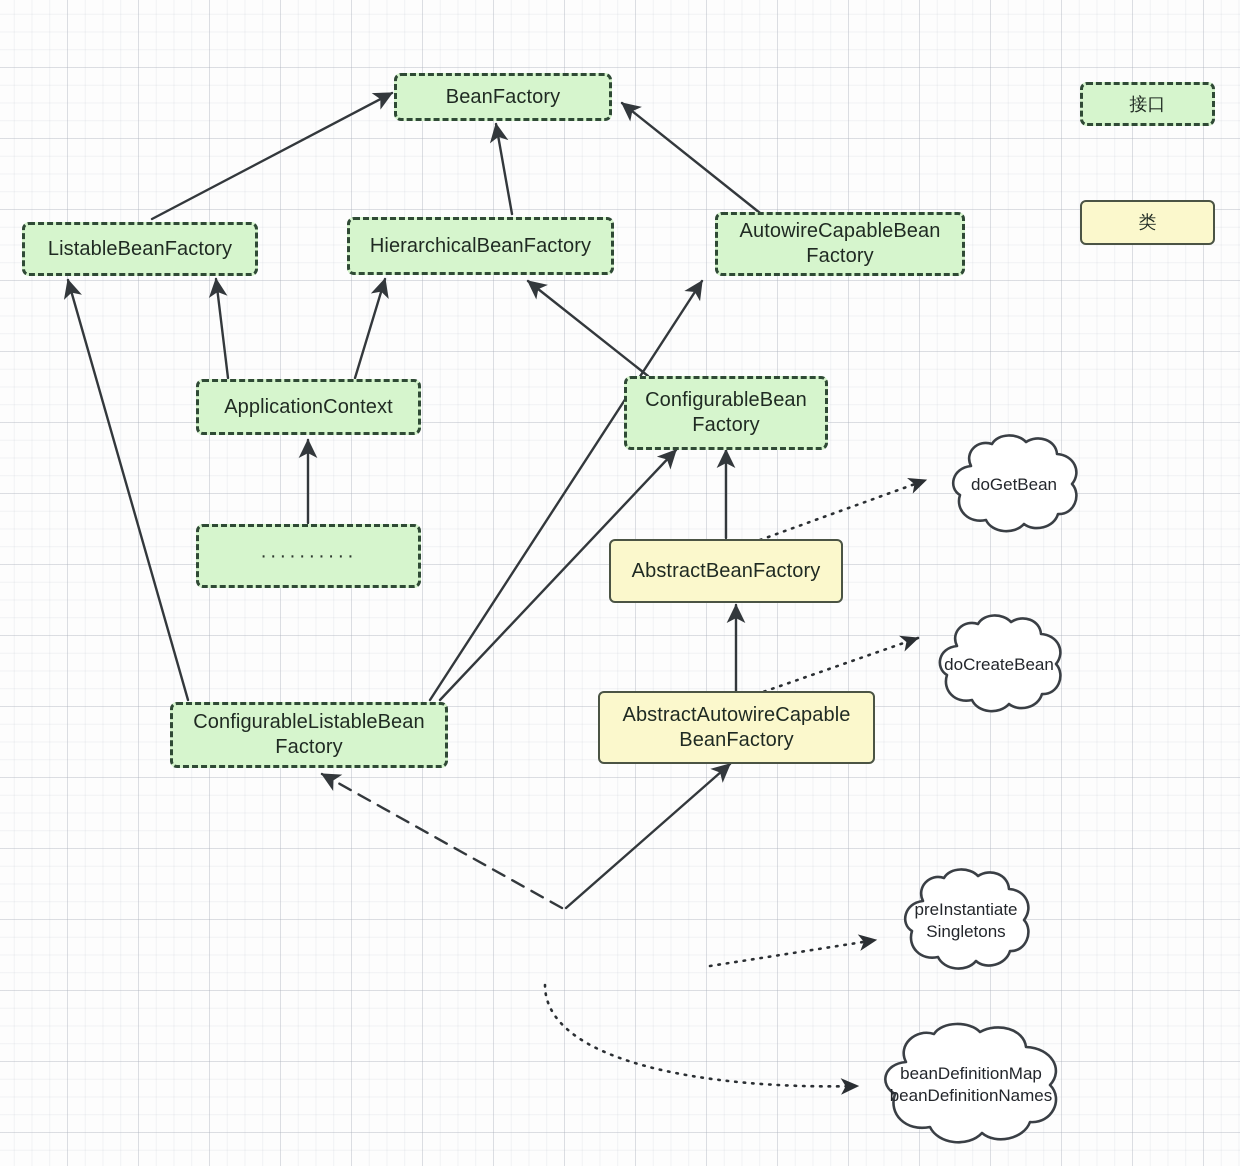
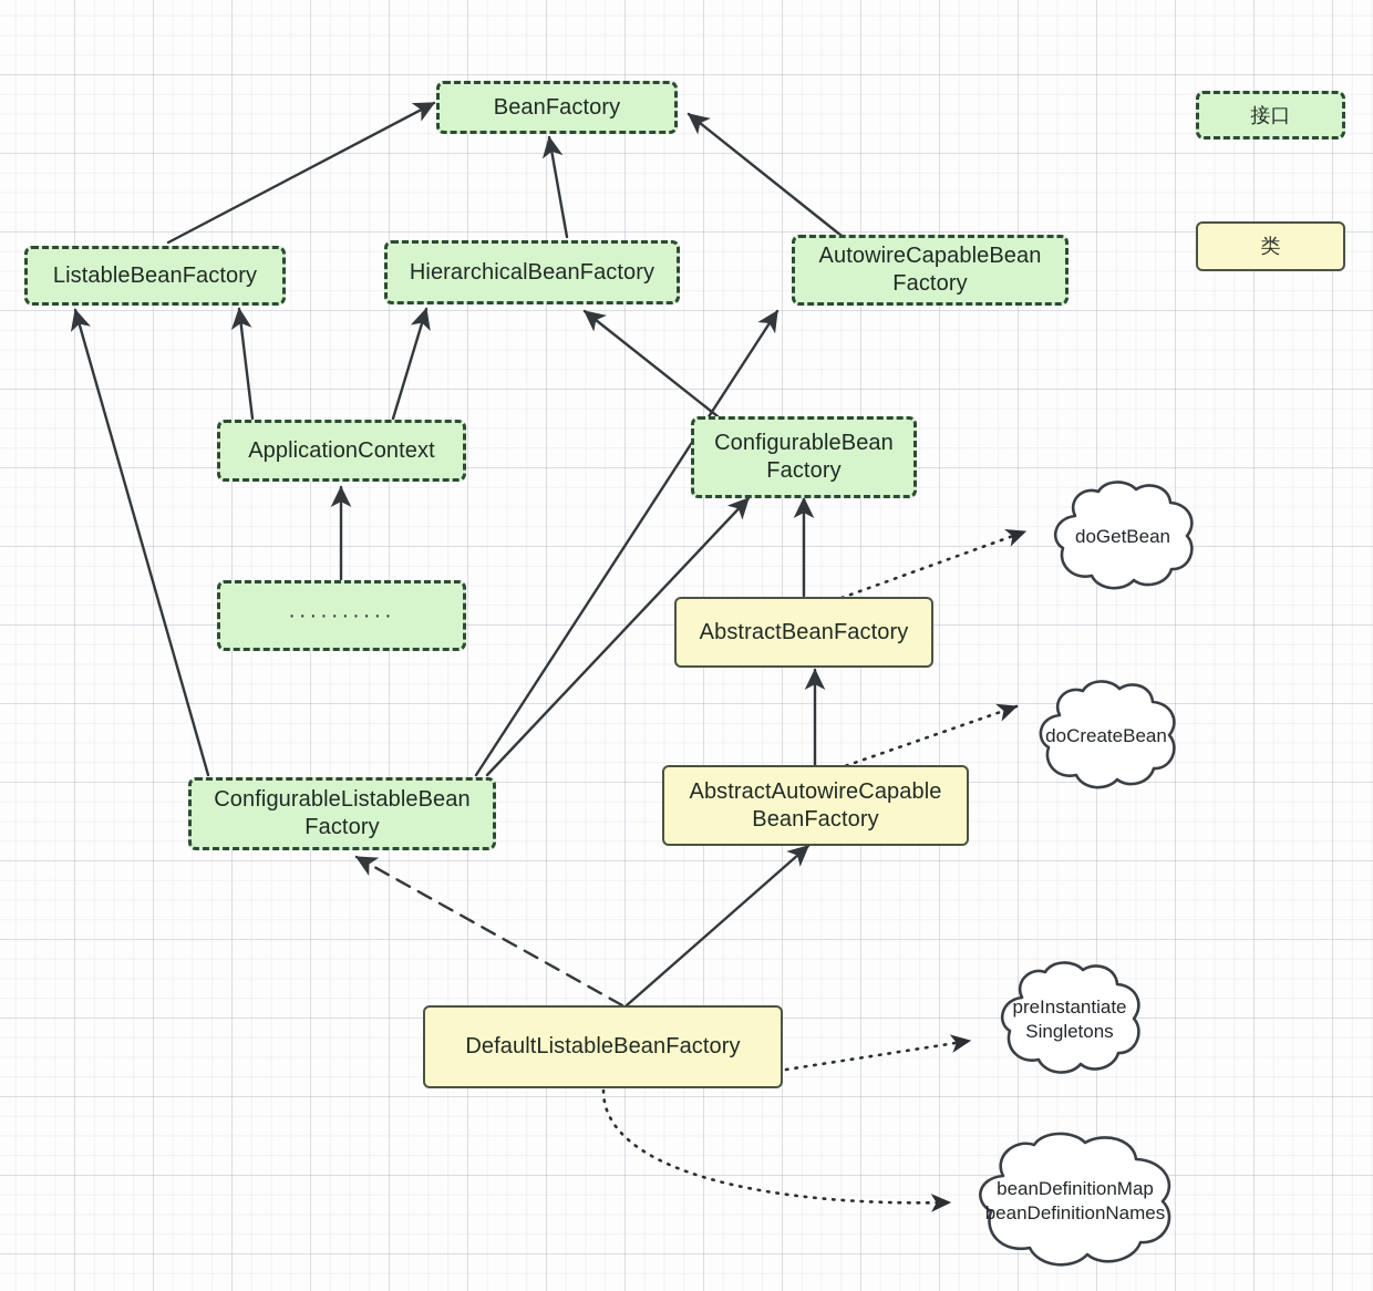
  BeanFactory
  ListableBeanFactory
  HierarchicalBeanFactory
  AutowireCapableBean
  Factory
  ApplicationContext
  ··········
  ConfigurableBean
  Factory
  ConfigurableListableBean
  Factory
  AbstractBeanFactory
  AbstractAutowireCapable
  BeanFactory
+ DefaultListableBeanFactory
  接口
  类
  doGetBean
  doCreateBean
  preInstantiate
  Singletons
  beanDefinitionMap
  beanDefinitionNames
